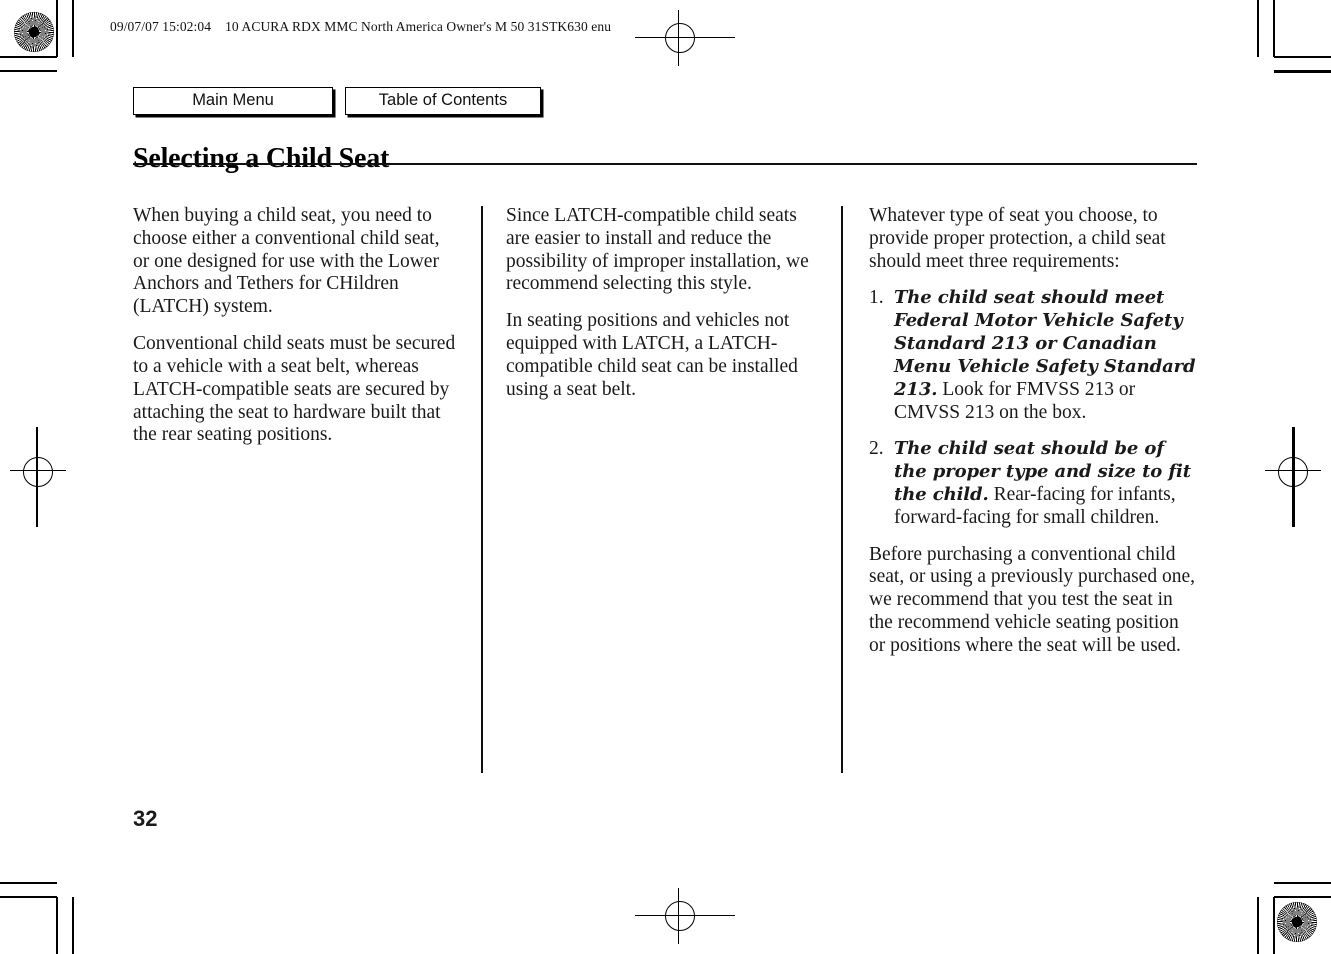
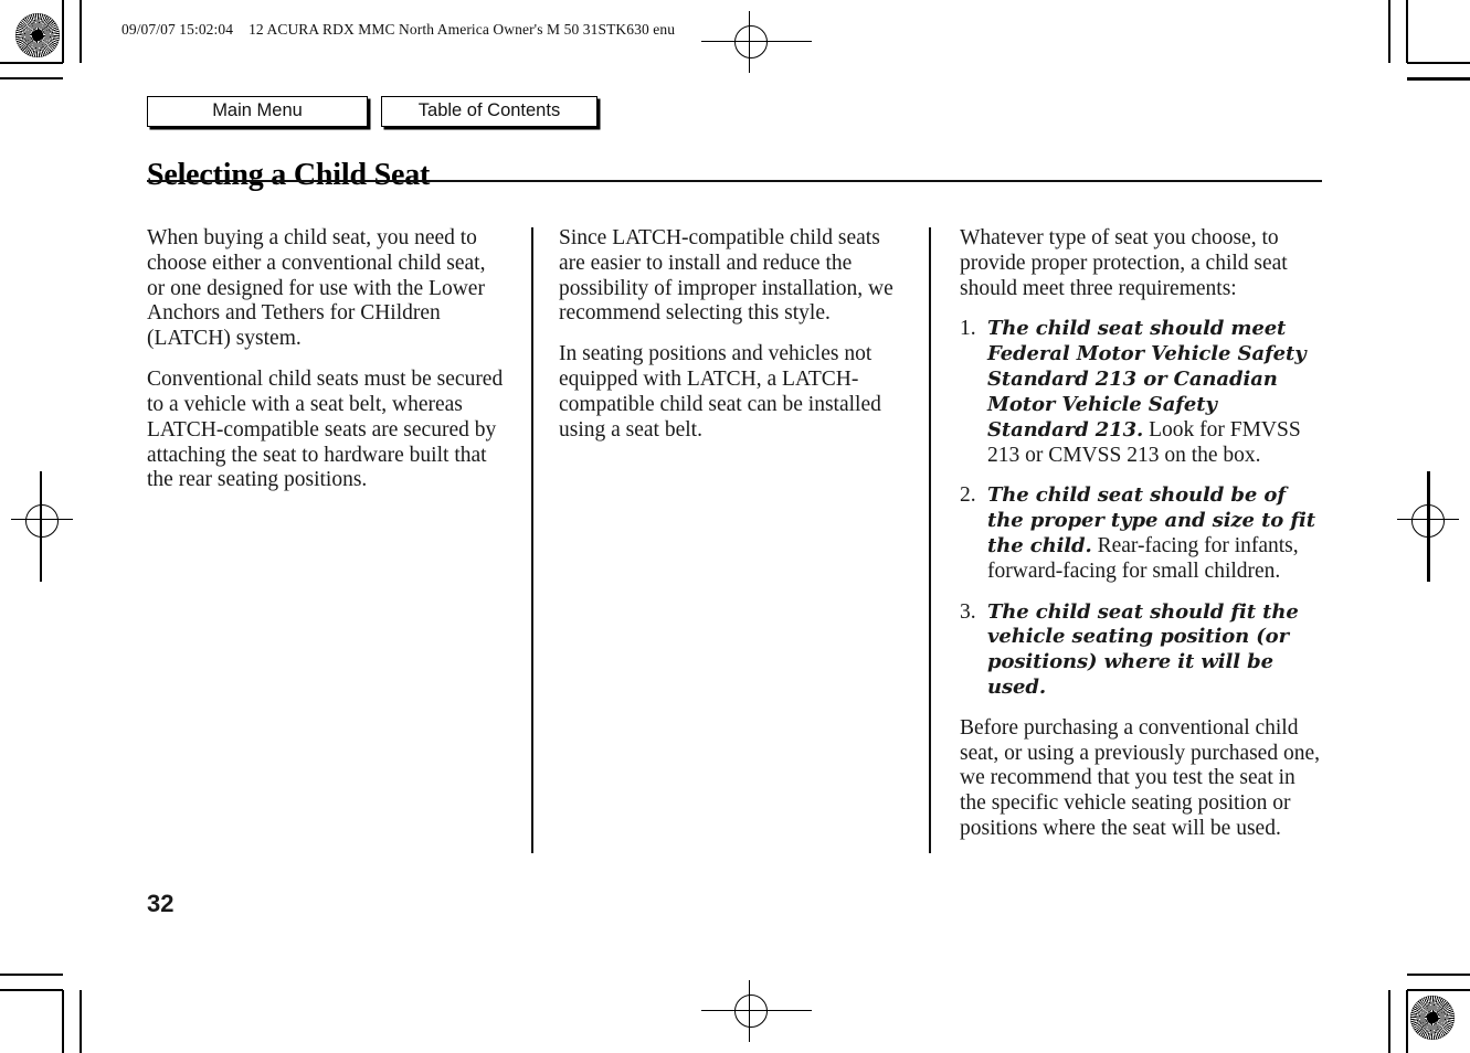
- 09/07/07 15:02:04 10 ACURA RDX MMC North America Owner's M 50 31STK630 enu
+ 09/07/07 15:02:04 12 ACURA RDX MMC North America Owner's M 50 31STK630 enu
  Main Menu
  Table of Contents
  Selecting a Child Seat
  When buying a child seat, you need to choose either a conventional child seat, or one designed for use with the Lower Anchors and Tethers for CHildren (LATCH) system.
  Conventional child seats must be secured to a vehicle with a seat belt, whereas LATCH-compatible seats are secured by attaching the seat to hardware built that the rear seating positions.
  Since LATCH-compatible child seats are easier to install and reduce the possibility of improper installation, we recommend selecting this style.
  In seating positions and vehicles not equipped with LATCH, a LATCH-compatible child seat can be installed using a seat belt.
  Whatever type of seat you choose, to provide proper protection, a child seat should meet three requirements:
  1.
- The child seat should meet Federal Motor Vehicle Safety Standard 213 or Canadian Menu Vehicle Safety Standard 213. Look for FMVSS 213 or CMVSS 213 on the box.
+ The child seat should meet Federal Motor Vehicle Safety Standard 213 or Canadian Motor Vehicle Safety Standard 213. Look for FMVSS 213 or CMVSS 213 on the box.
  2.
  The child seat should be of the proper type and size to fit the child. Rear-facing for infants, forward-facing for small children.
+ 3.
+ The child seat should fit the vehicle seating position (or positions) where it will be used.
- Before purchasing a conventional child seat, or using a previously purchased one, we recommend that you test the seat in the recommend vehicle seating position or positions where the seat will be used.
+ Before purchasing a conventional child seat, or using a previously purchased one, we recommend that you test the seat in the specific vehicle seating position or positions where the seat will be used.
  32
